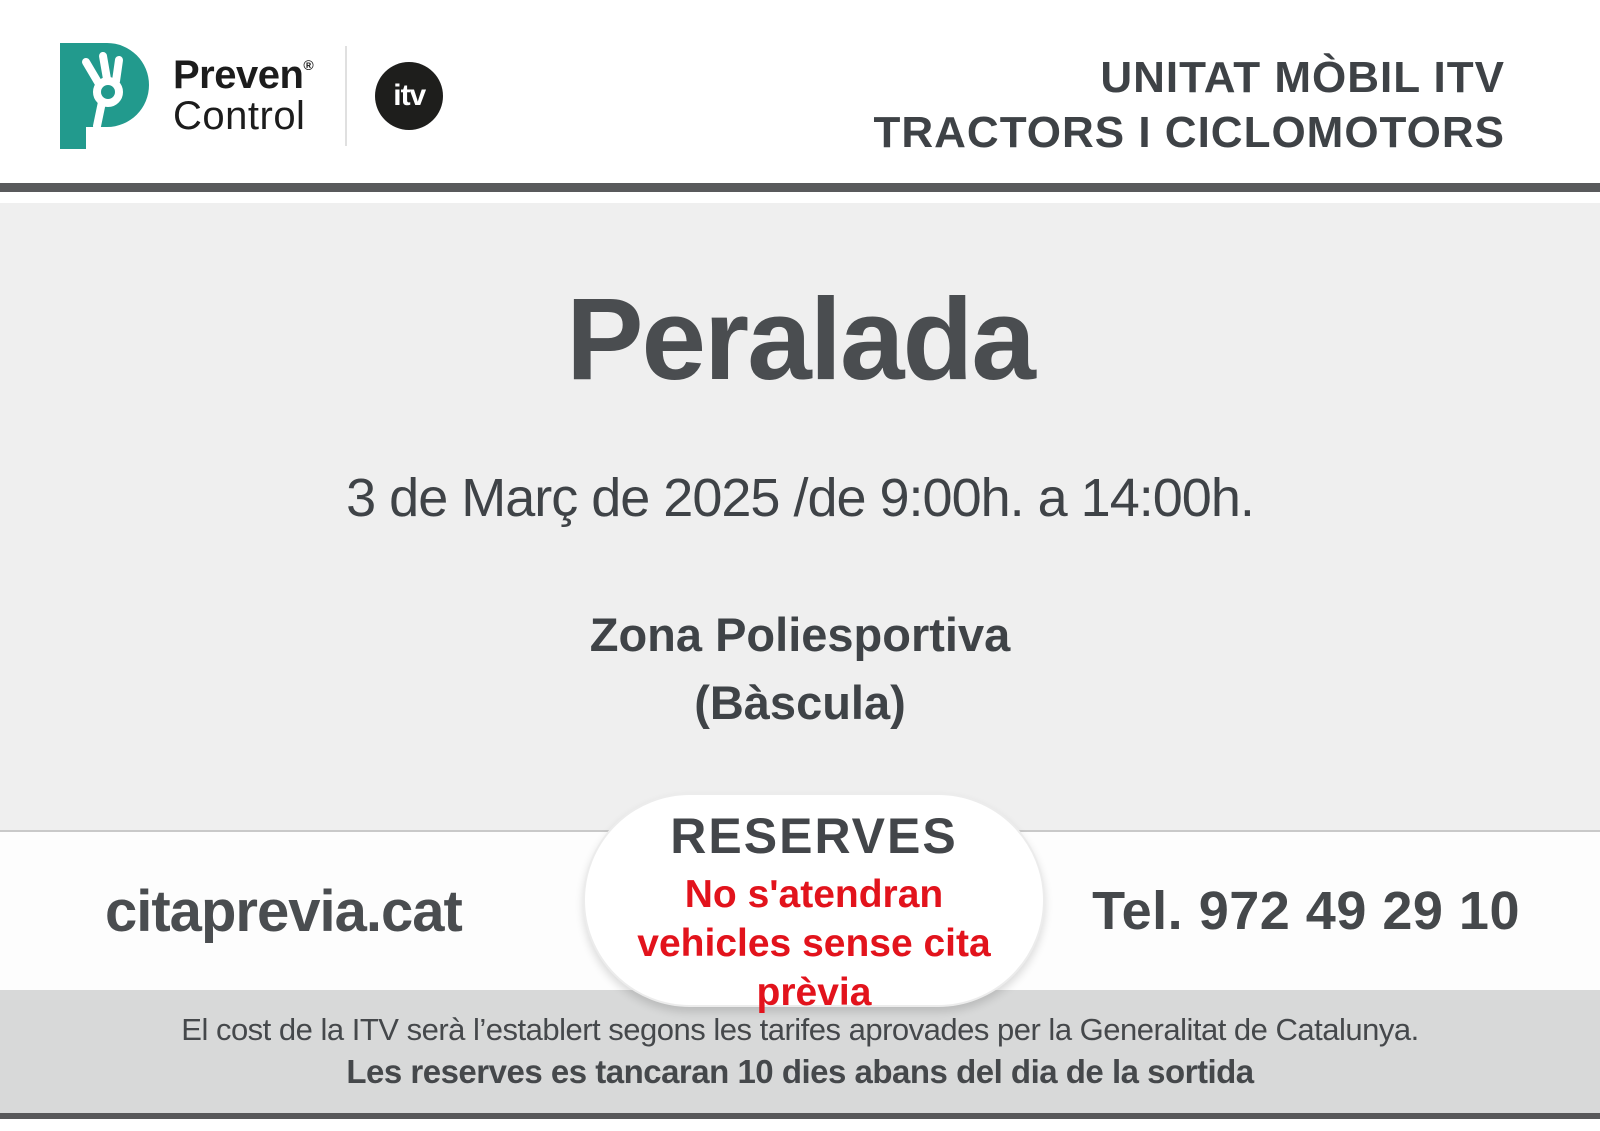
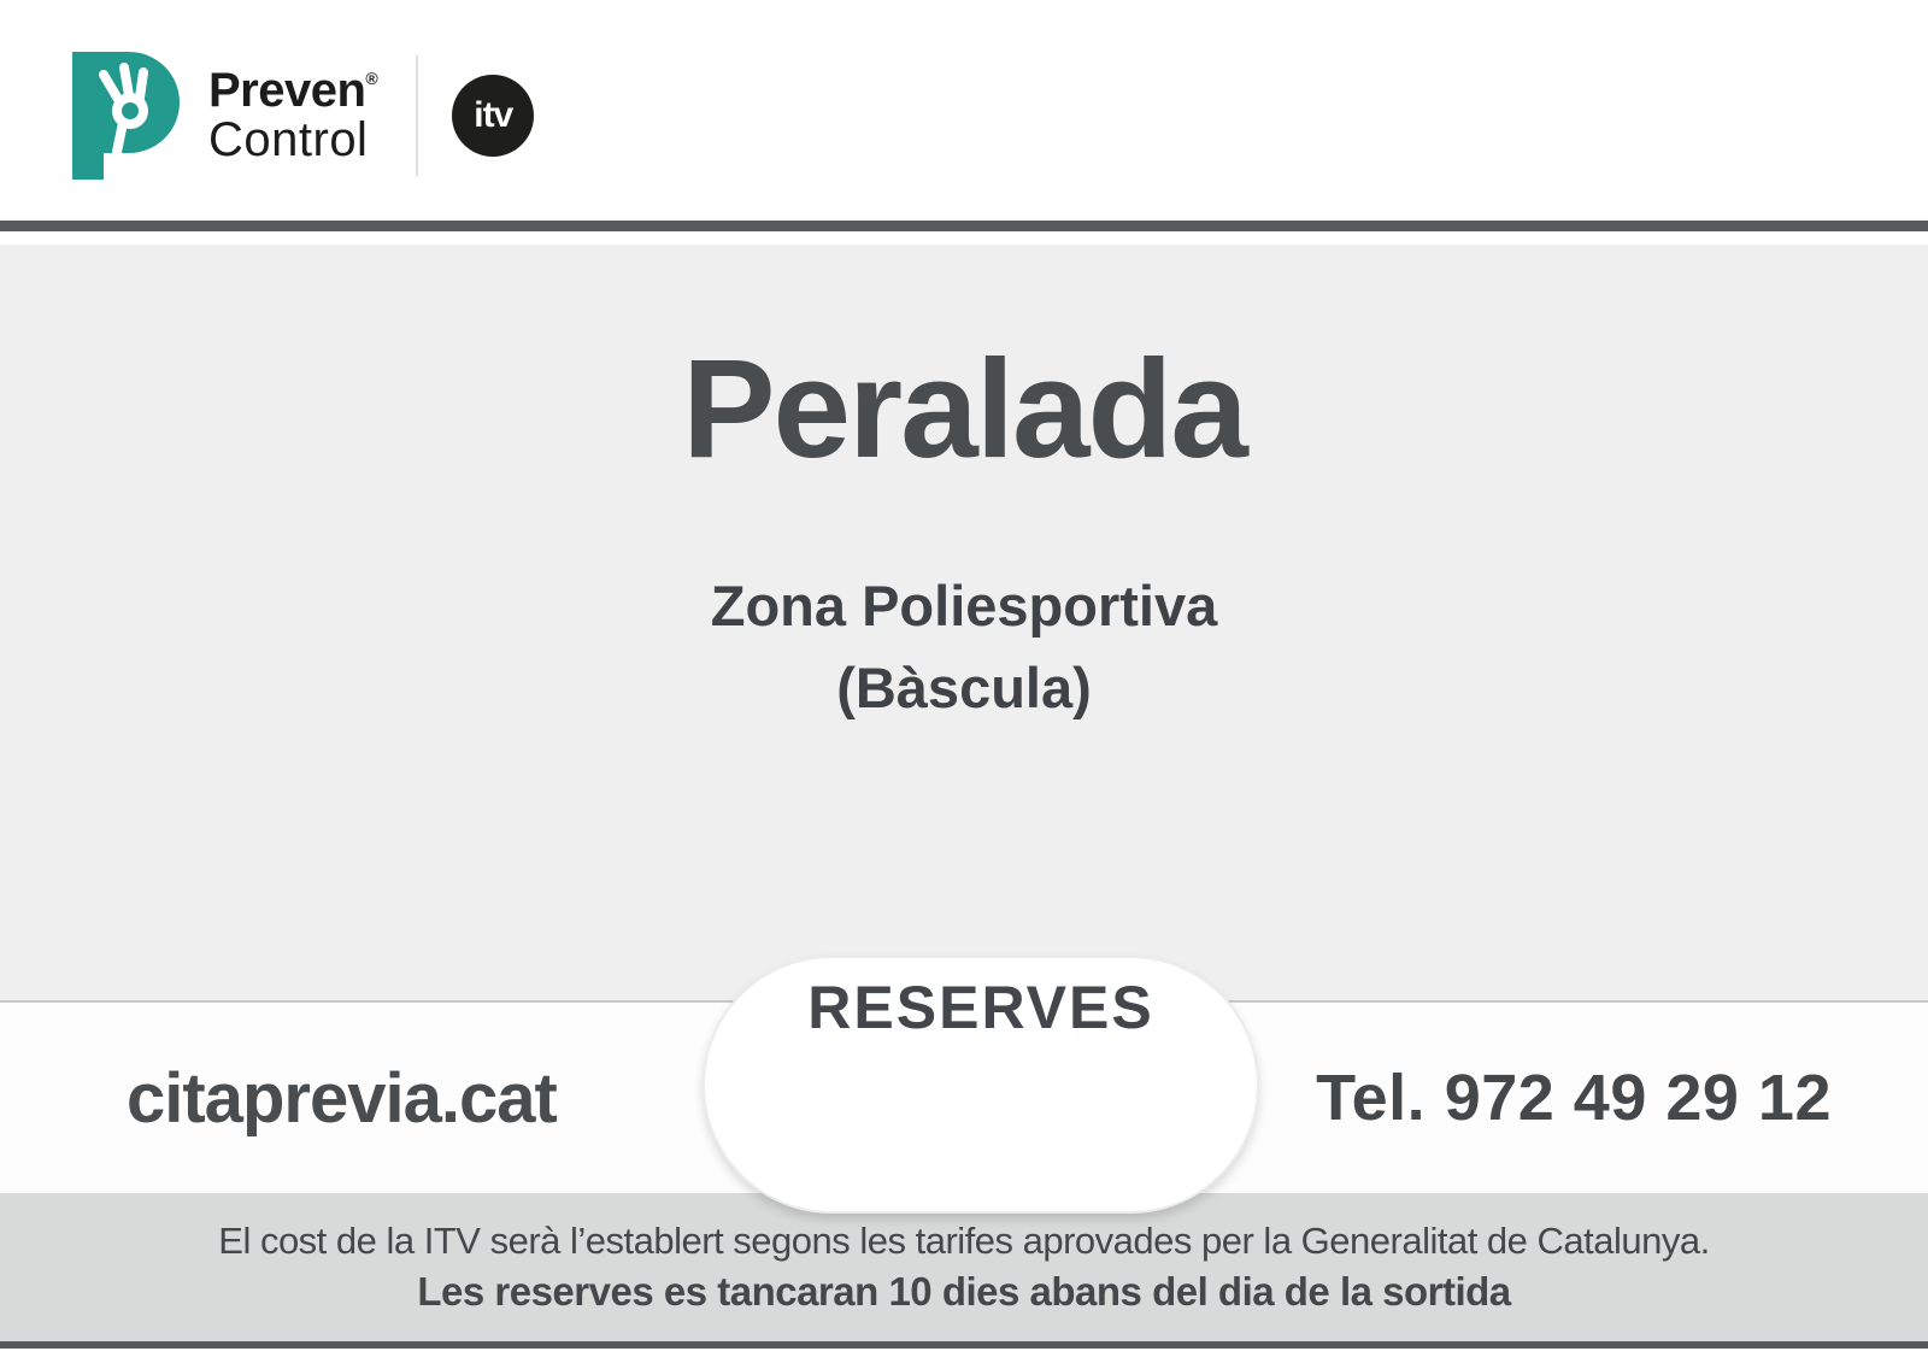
  Preven®
  Control
  itv
- UNITAT MÒBIL ITV
- TRACTORS I CICLOMOTORS
  Peralada
- 3 de Març de 2025 /de 9:00h. a 14:00h.
  Zona Poliesportiva
  (Bàscula)
  citaprevia.cat
- Tel. 972 49 29 10
+ Tel. 972 49 29 12
  RESERVES
- No s'atendran vehicles sense cita prèvia
  El cost de la ITV serà l’establert segons les tarifes aprovades per la Generalitat de Catalunya.
  Les reserves es tancaran 10 dies abans del dia de la sortida
